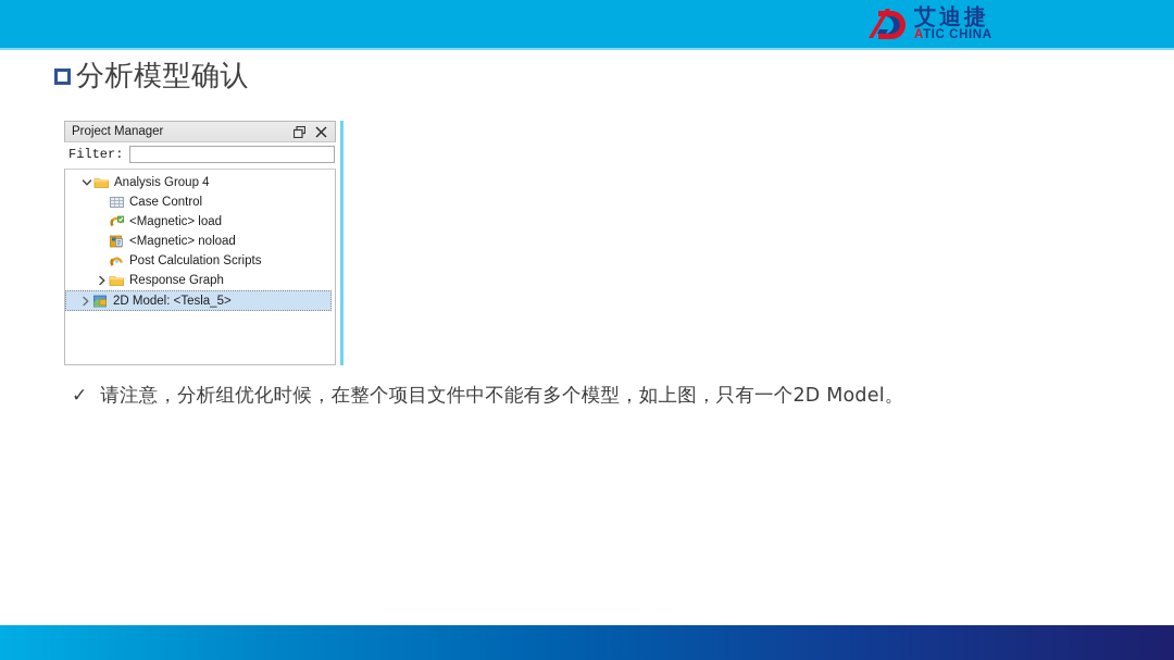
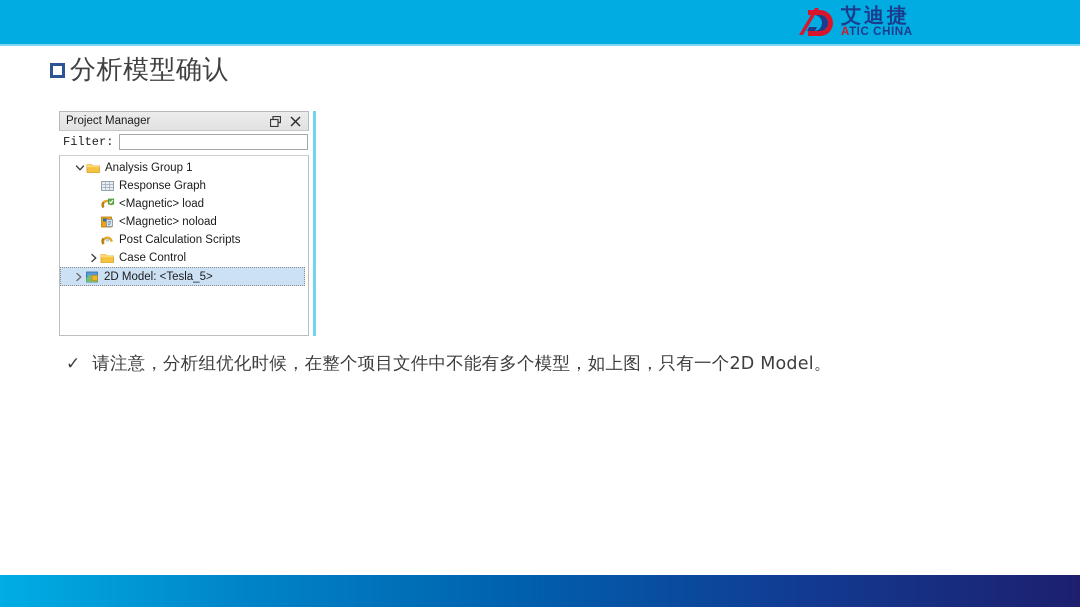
  艾迪捷
  ATIC CHINA
  分析模型确认
  Project Manager
  Filter:
- Analysis Group 4
+ Analysis Group 1
- Case Control
+ Response Graph
  <Magnetic> load
  <Magnetic> noload
  Post Calculation Scripts
- Response Graph
+ Case Control
  2D Model: <Tesla_5>
  ✓
  请注意，分析组优化时候，在整个项目文件中不能有多个模型，如上图，只有一个2D Model。
